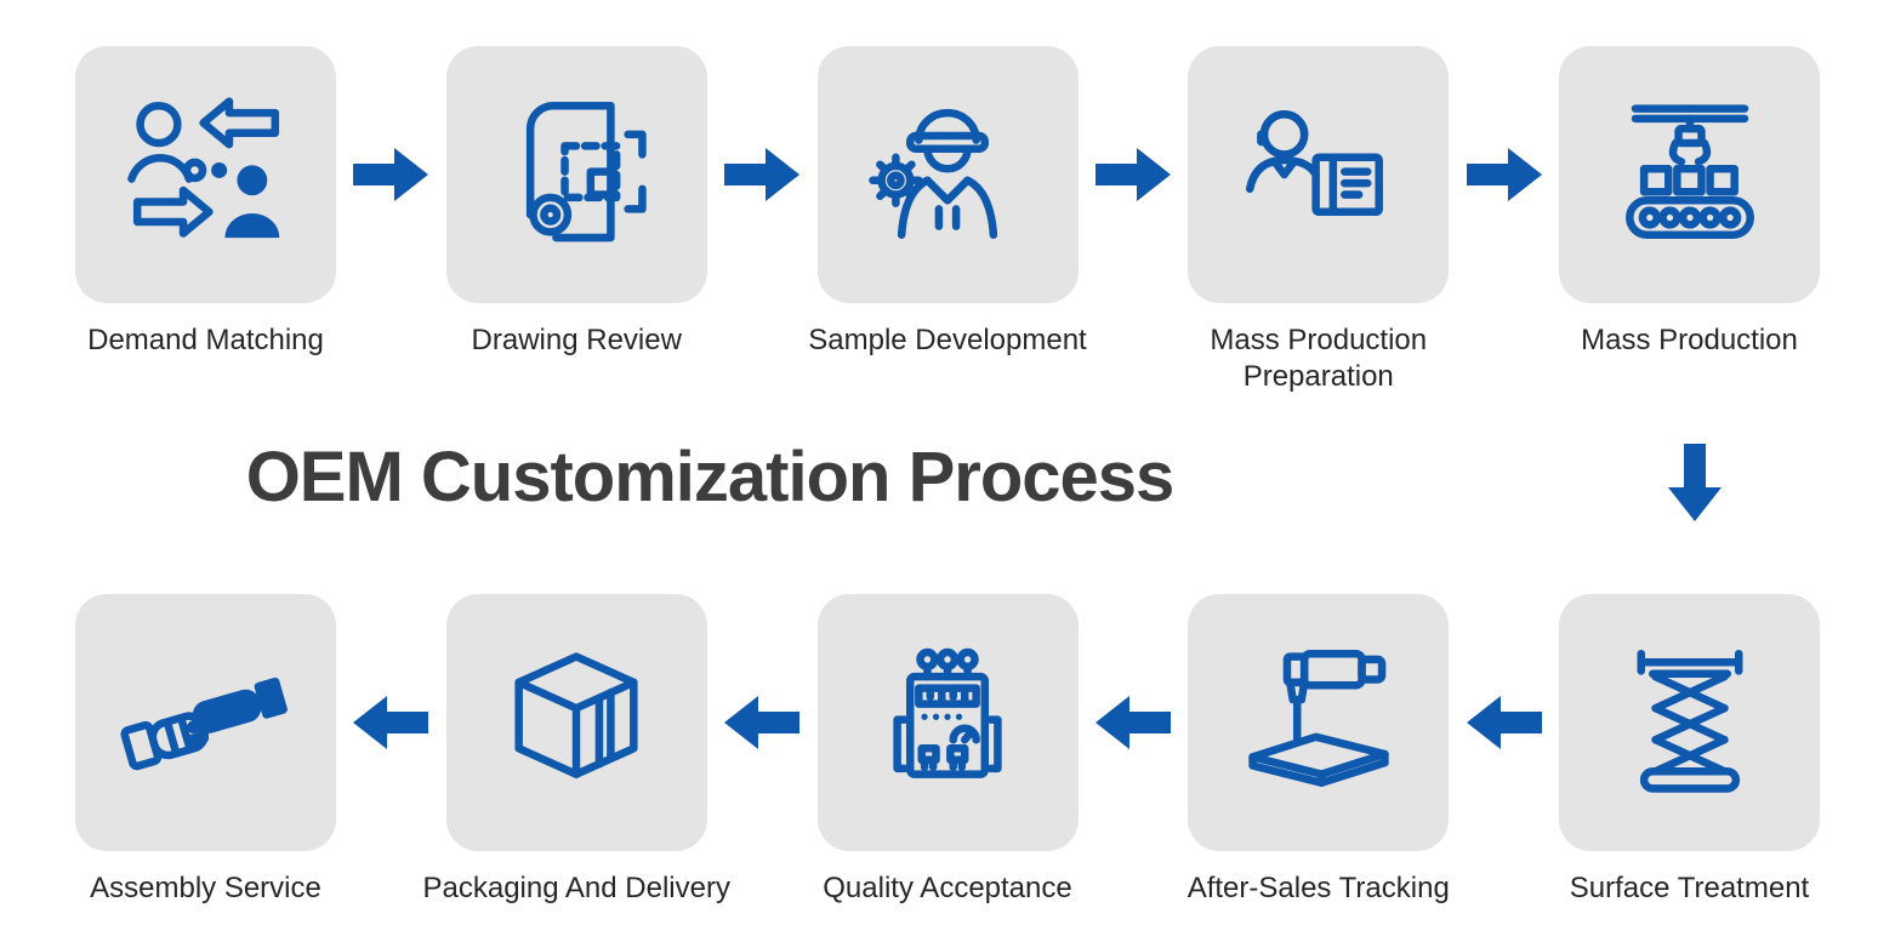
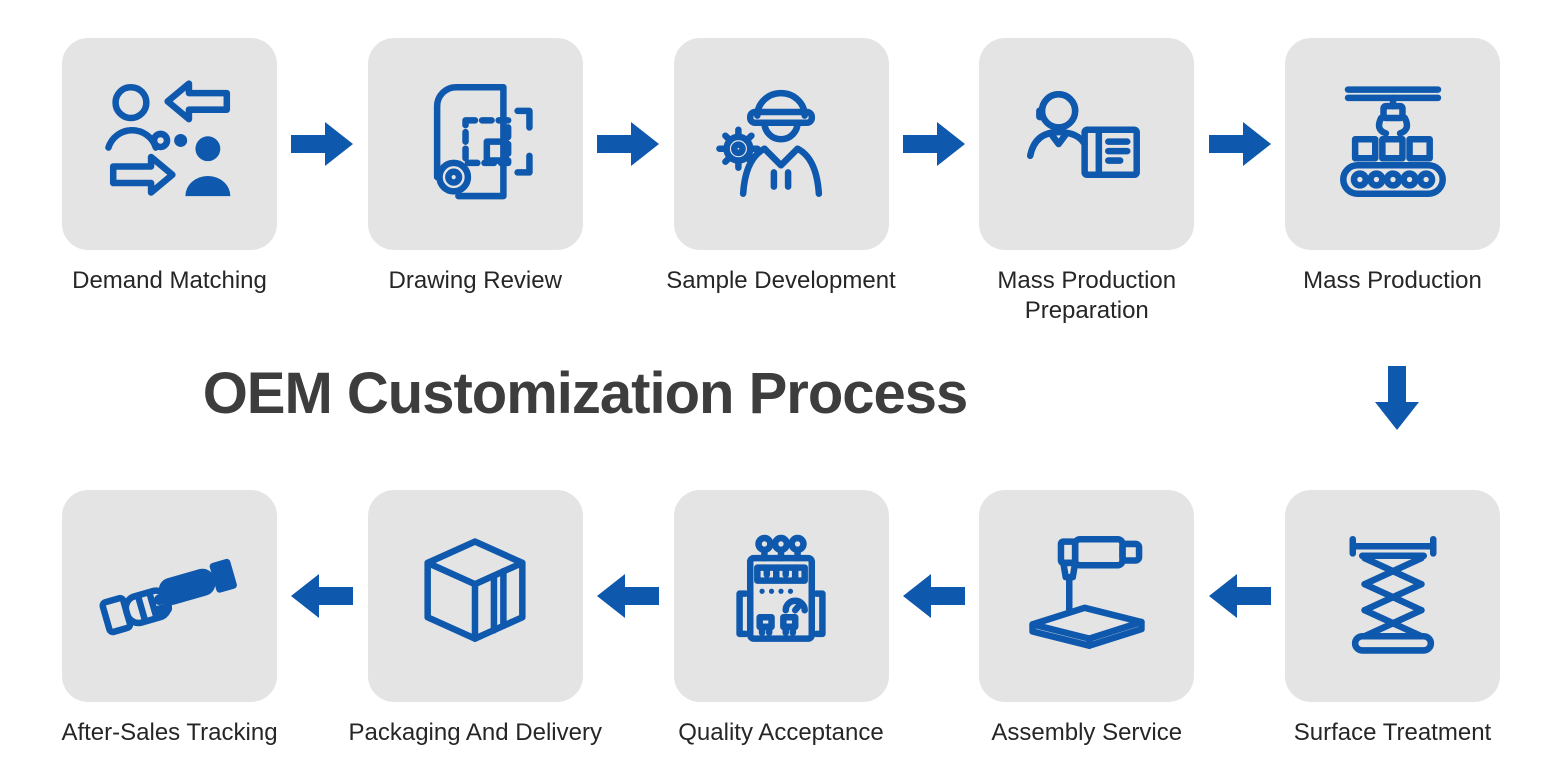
  Demand Matching
  Drawing Review
  Sample Development
  Mass Production Preparation
  Mass Production
  OEM Customization Process
- Assembly Service
+ After-Sales Tracking
  Packaging And Delivery
  Quality Acceptance
- After-Sales Tracking
+ Assembly Service
  Surface Treatment
